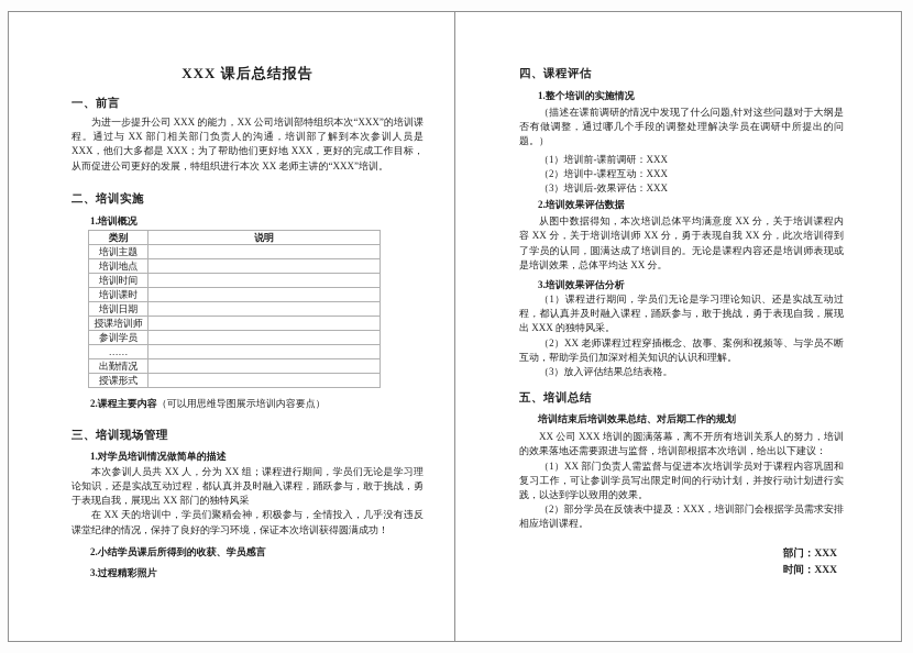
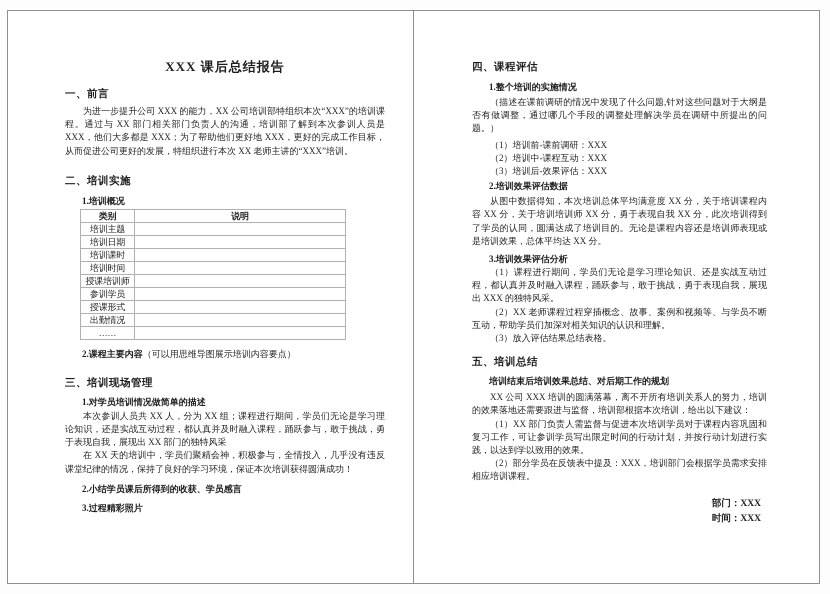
  XXX 课后总结报告
  一、前言
  为进一步提升公司 XXX 的能力，XX 公司培训部特组织本次“XXX”的培训课程。通过与 XX 部门相关部门负责人的沟通，培训部了解到本次参训人员是 XXX，他们大多都是 XXX；为了帮助他们更好地 XXX，更好的完成工作目标，从而促进公司更好的发展，特组织进行本次 XX 老师主讲的“XXX”培训。
  二、培训实施
  1.培训概况
  类别	说明
  培训主题
- 培训地点
- 培训时间
+ 培训日期
  培训课时
- 培训日期
+ 培训时间
  授课培训师
  参训学员
- ……
+ 授课形式
  出勤情况
- 授课形式
+ ……
  2.课程主要内容（可以用思维导图展示培训内容要点）
  三、培训现场管理
  1.对学员培训情况做简单的描述
  本次参训人员共 XX 人，分为 XX 组；课程进行期间，学员们无论是学习理论知识，还是实战互动过程，都认真并及时融入课程，踊跃参与，敢于挑战，勇于表现自我，展现出 XX 部门的独特风采
  在 XX 天的培训中，学员们聚精会神，积极参与，全情投入，几乎没有违反课堂纪律的情况，保持了良好的学习环境，保证本次培训获得圆满成功！
  2.小结学员课后所得到的收获、学员感言
  3.过程精彩照片
  四、课程评估
  1.整个培训的实施情况
  （描述在课前调研的情况中发现了什么问题,针对这些问题对于大纲是否有做调整，通过哪几个手段的调整处理解决学员在调研中所提出的问题。）
  （1）培训前-课前调研：XXX
  （2）培训中-课程互动：XXX
  （3）培训后-效果评估：XXX
  2.培训效果评估数据
  从图中数据得知，本次培训总体平均满意度 XX 分，关于培训课程内容 XX 分，关于培训培训师 XX 分，勇于表现自我 XX 分，此次培训得到了学员的认同，圆满达成了培训目的。无论是课程内容还是培训师表现或是培训效果，总体平均达 XX 分。
  3.培训效果评估分析
  （1）课程进行期间，学员们无论是学习理论知识、还是实战互动过程，都认真并及时融入课程，踊跃参与，敢于挑战，勇于表现自我，展现出 XXX 的独特风采。
  （2）XX 老师课程过程穿插概念、故事、案例和视频等、与学员不断互动，帮助学员们加深对相关知识的认识和理解。
  （3）放入评估结果总结表格。
  五、培训总结
  培训结束后培训效果总结、对后期工作的规划
  XX 公司 XXX 培训的圆满落幕，离不开所有培训关系人的努力，培训的效果落地还需要跟进与监督，培训部根据本次培训，给出以下建议：
  （1）XX 部门负责人需监督与促进本次培训学员对于课程内容巩固和复习工作，可让参训学员写出限定时间的行动计划，并按行动计划进行实践，以达到学以致用的效果。
  （2）部分学员在反馈表中提及：XXX，培训部门会根据学员需求安排相应培训课程。
  部门：XXX
  时间：XXX
